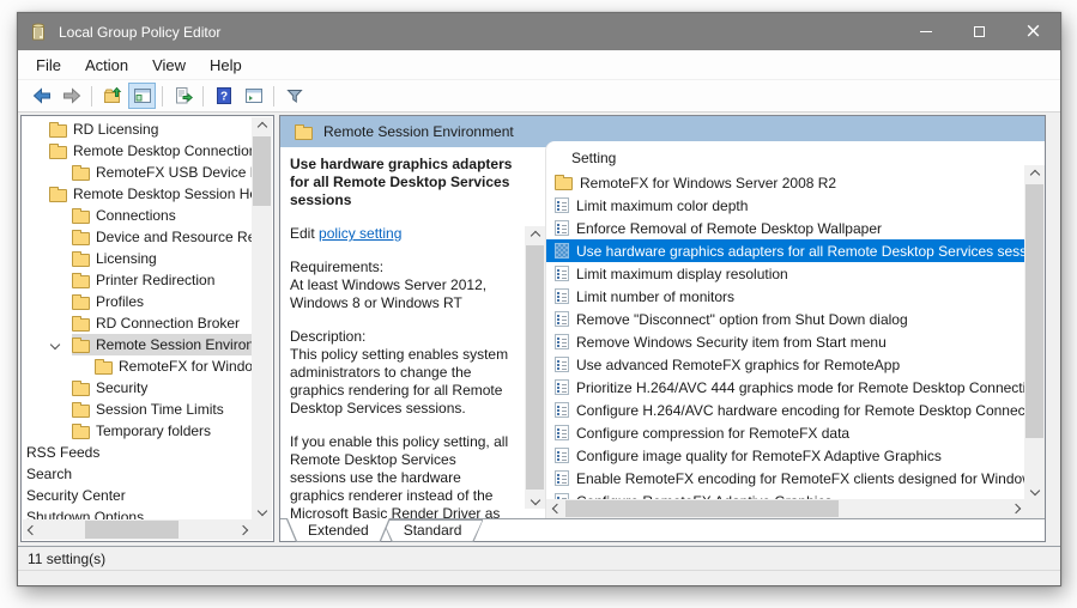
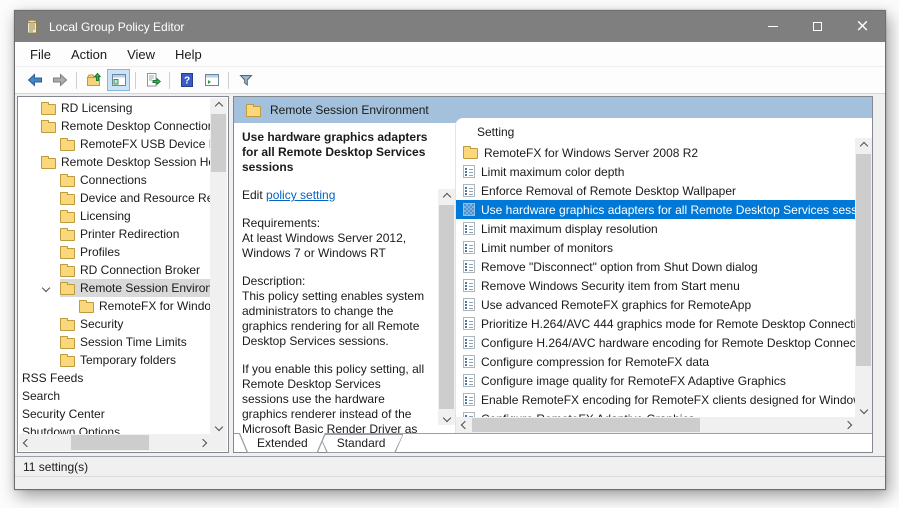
  Local Group Policy Editor
  ×
  File
  Action
  View
  Help
  ?
  RD Licensing
  Remote Desktop Connectio
  RemoteFX USB Device
  Remote Desktop Session H
  Connections
  Device and Resource R
  Licensing
  Printer Redirection
  Profiles
  RD Connection Broker
  Remote Session Environ
  RemoteFX for Windo
  Security
  Session Time Limits
  Temporary folders
  RSS Feeds
  Search
  Security Center
  Shutdown Options
  Remote Session Environment
  Use hardware graphics adapters for all Remote Desktop Services sessions
  Edit policy setting
  Requirements:
- At least Windows Server 2012, Windows 8 or Windows RT
+ At least Windows Server 2012, Windows 7 or Windows RT
  Description:
  This policy setting enables system administrators to change the graphics rendering for all Remote Desktop Services sessions.
  If you enable this policy setting, all Remote Desktop Services sessions use the hardware graphics renderer instead of the Microsoft Basic Render Driver as
  Setting
  RemoteFX for Windows Server 2008 R2
  Limit maximum color depth
  Enforce Removal of Remote Desktop Wallpaper
  Use hardware graphics adapters for all Remote Desktop Services ses
  Limit maximum display resolution
  Limit number of monitors
  Remove "Disconnect" option from Shut Down dialog
  Remove Windows Security item from Start menu
  Use advanced RemoteFX graphics for RemoteApp
  Prioritize H.264/AVC 444 graphics mode for Remote Desktop Connect
  Configure H.264/AVC hardware encoding for Remote Desktop Connec
  Configure compression for RemoteFX data
  Configure image quality for RemoteFX Adaptive Graphics
  Enable RemoteFX encoding for RemoteFX clients designed for Windo
  Extended
  Standard
  11 setting(s)
